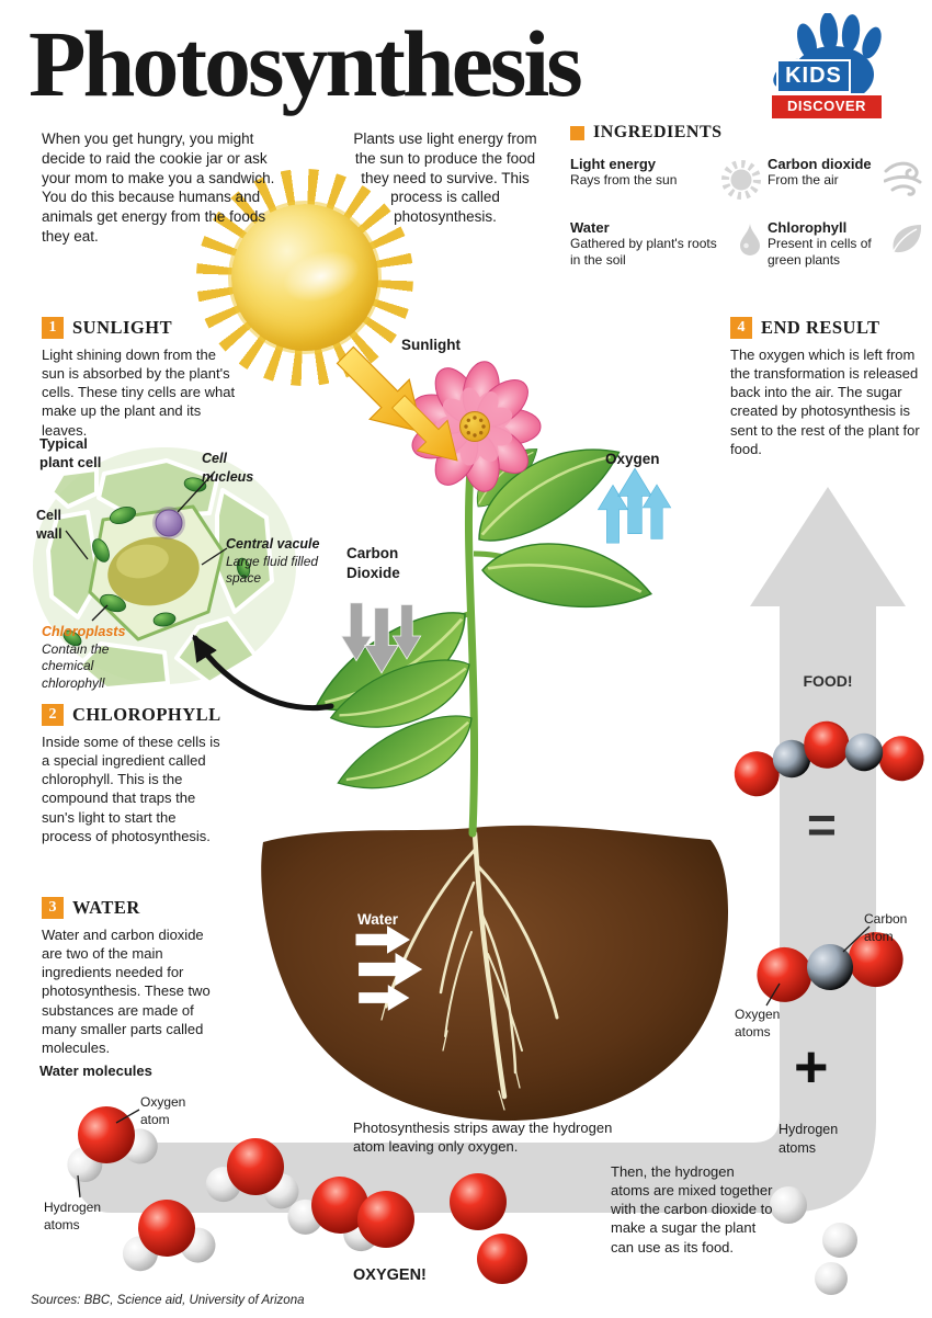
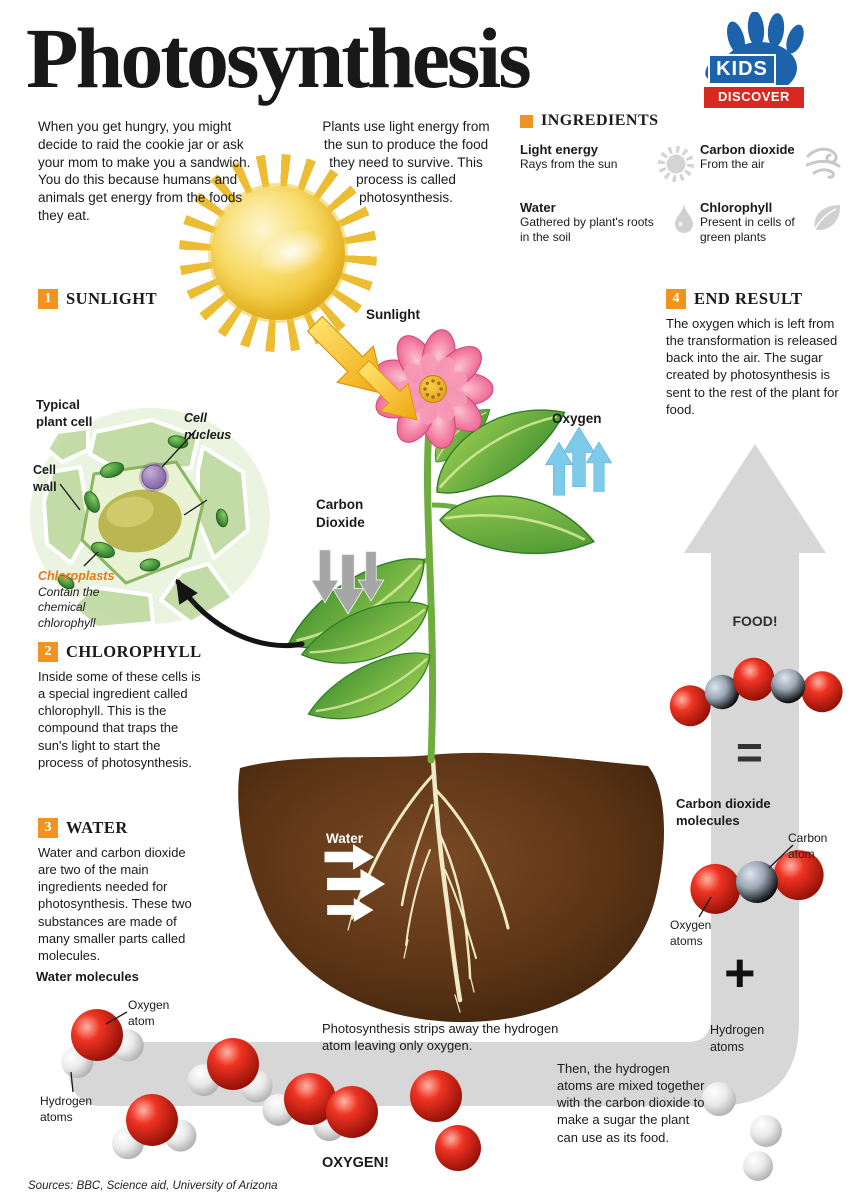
  Photosynthesis
  KIDS
  DISCOVER
  When you get hungry, you might decide to raid the cookie jar or ask your mom to make you a sandwich. You do this because humans and animals get energy from the foods they eat.
  Plants use light energy from the sun to produce the food they need to survive. This process is called photosynthesis.
  INGREDIENTS
  Light energy
  Rays from the sun
  Carbon dioxide
  From the air
  Water
  Gathered by plant's roots in the soil
  Chlorophyll
  Present in cells of green plants
  1
  SUNLIGHT
- Light shining down from the sun is absorbed by the plant's cells. These tiny cells are what make up the plant and its leaves.
  4
  END RESULT
  The oxygen which is left from the transformation is released back into the air. The sugar created by photosynthesis is sent to the rest of the plant for food.
  2
  CHLOROPHYLL
  Inside some of these cells is a special ingredient called chlorophyll. This is the compound that traps the sun's light to start the process of photosynthesis.
  3
  WATER
  Water and carbon dioxide are two of the main ingredients needed for photosynthesis. These two substances are made of many smaller parts called molecules.
  Typical plant cell
  Cell nucleus
  Cell wall
- Central vacule
- Large fluid filled space
  Chloroplasts
  Contain the chemical chlorophyll
  Sunlight
  Oxygen
  Carbon Dioxide
  Water
  FOOD!
  =
+ Carbon dioxide molecules
  Carbon atom
  Oxygen atoms
  +
  Hydrogen atoms
  Water molecules
  Oxygen atom
  Hydrogen atoms
  Photosynthesis strips away the hydrogen atom leaving only oxygen.
  OXYGEN!
  Then, the hydrogen atoms are mixed together with the carbon dioxide to make a sugar the plant can use as its food.
  Sources: BBC, Science aid, University of Arizona
